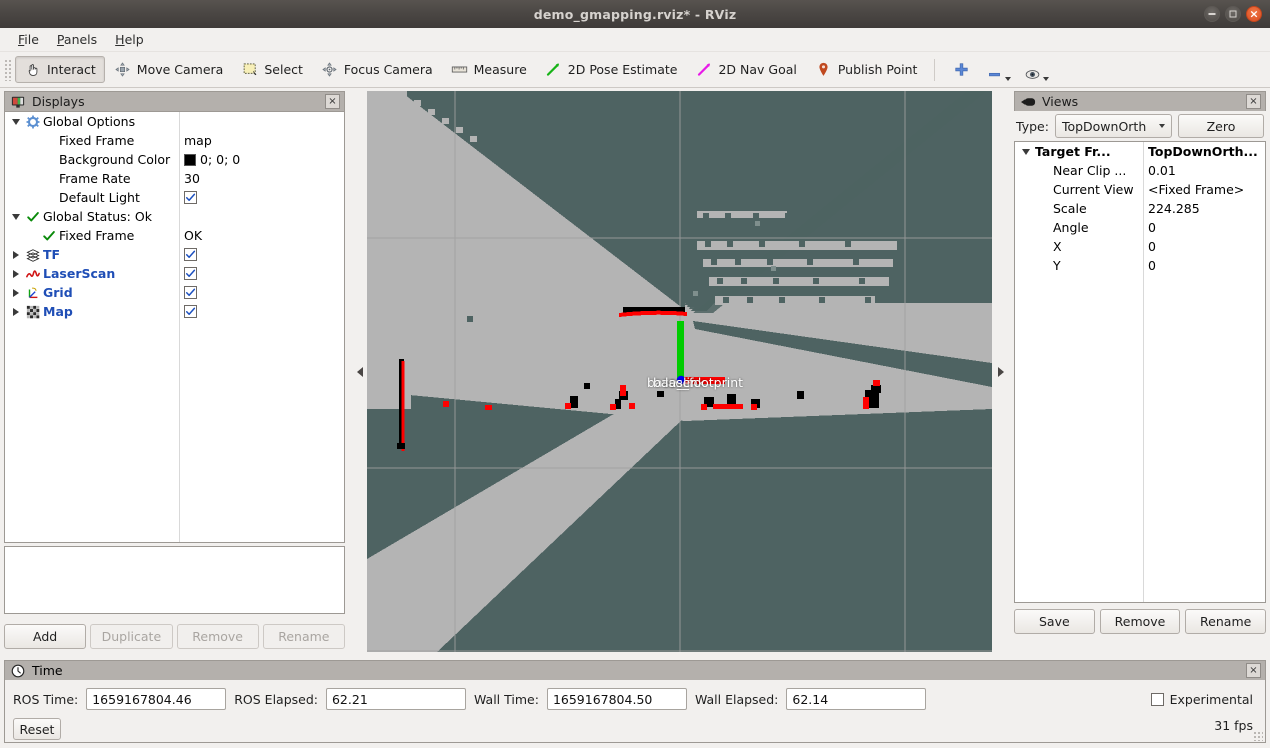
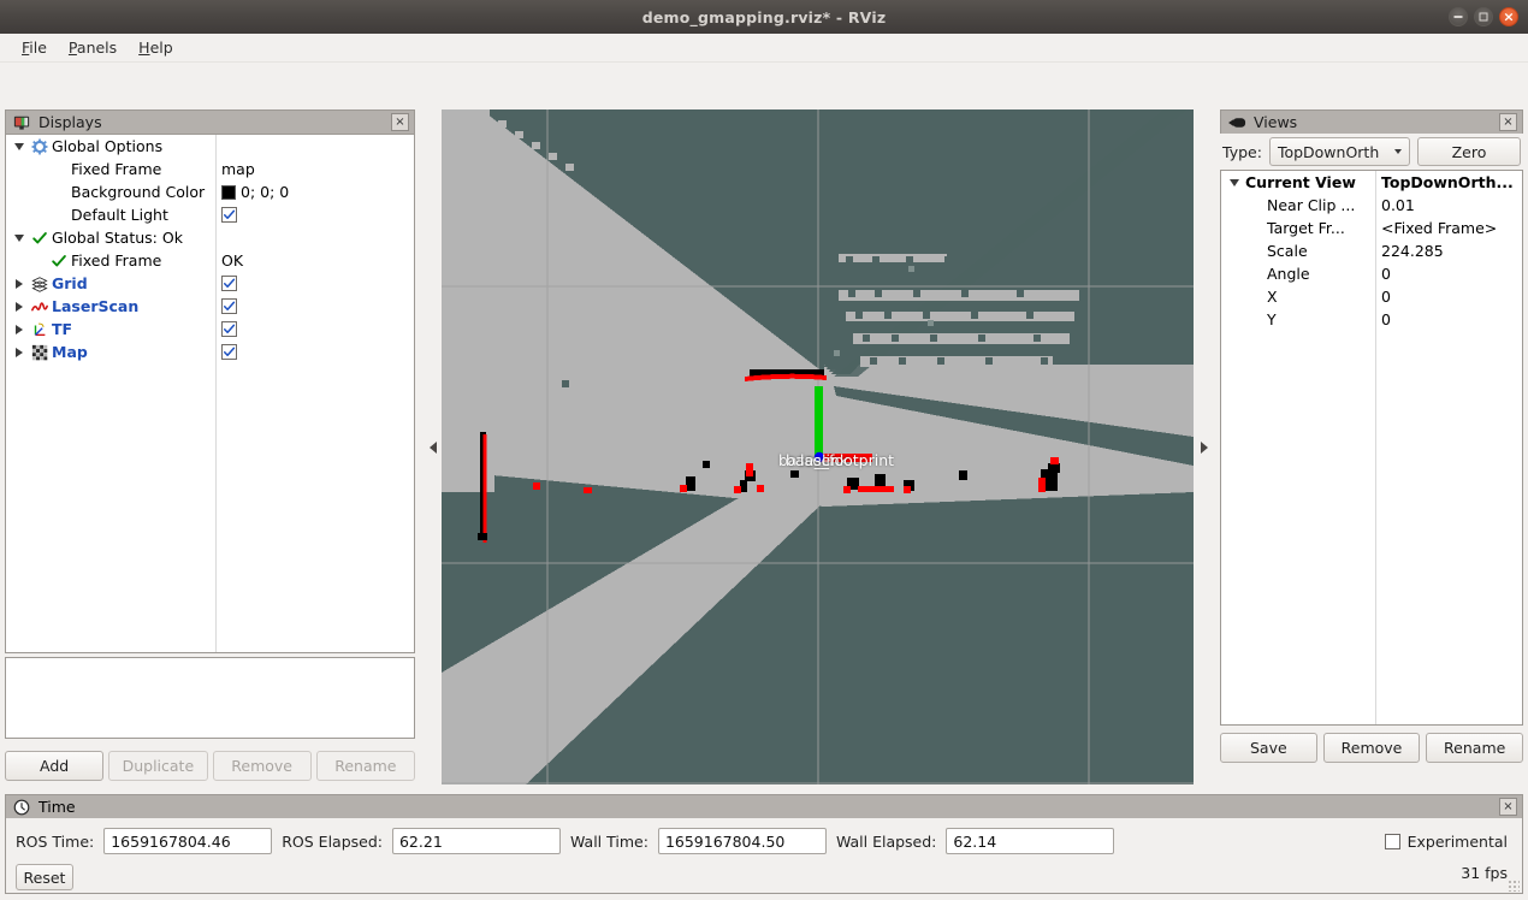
  demo_gmapping.rviz* - RViz
  ×
  File
  Panels
  Help
- Interact
- Move Camera
- Select
- Focus Camera
- Measure
- 2D Pose Estimate
- 2D Nav Goal
- Publish Point
  Displays
  ×
  Global Options
  Fixed Frame
  map
  Background Color
  0; 0; 0
- Frame Rate
- 30
  Default Light
  Global Status: Ok
  Fixed Frame
  OK
- TF
+ Grid
  LaserScan
- Grid
+ TF
  Map
  Add
  Duplicate
  Remove
  Rename
  base_link
  base_footprint
  laser
  Views
  ×
  Type:
  TopDownOrth
  Zero
- Target Fr...
+ Current View
  TopDownOrth...
  Near Clip ...
  0.01
- Current View
+ Target Fr...
  <Fixed Frame>
  Scale
  224.285
  Angle
  0
  X
  0
  Y
  0
  Save
  Remove
  Rename
  Time
  ×
  ROS Time:
  1659167804.46
  ROS Elapsed:
  62.21
  Wall Time:
  1659167804.50
  Wall Elapsed:
  62.14
  Reset
  Experimental
  31 fps
